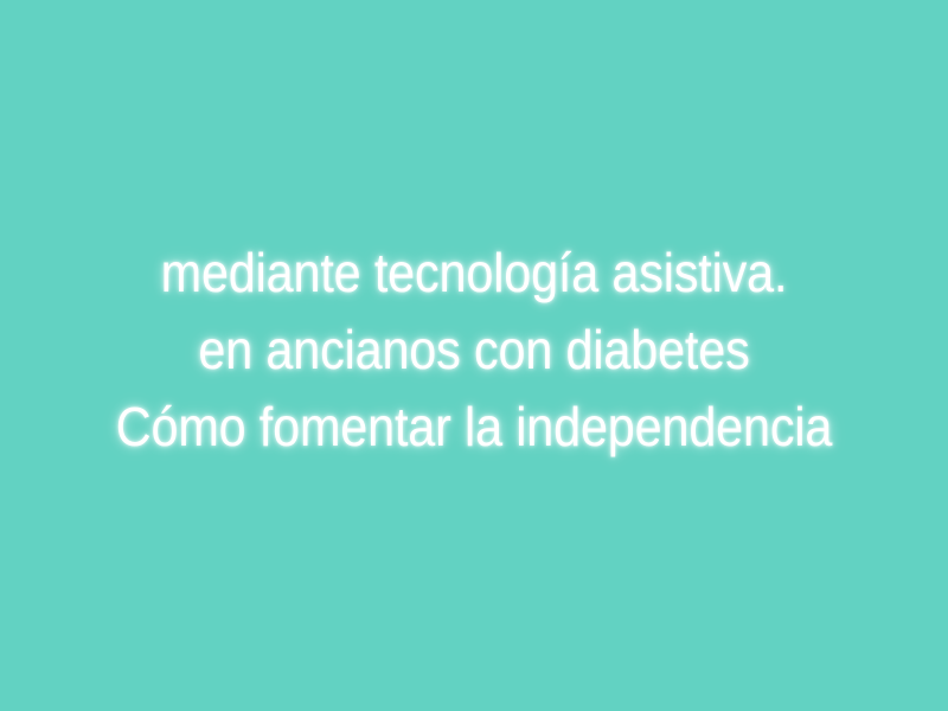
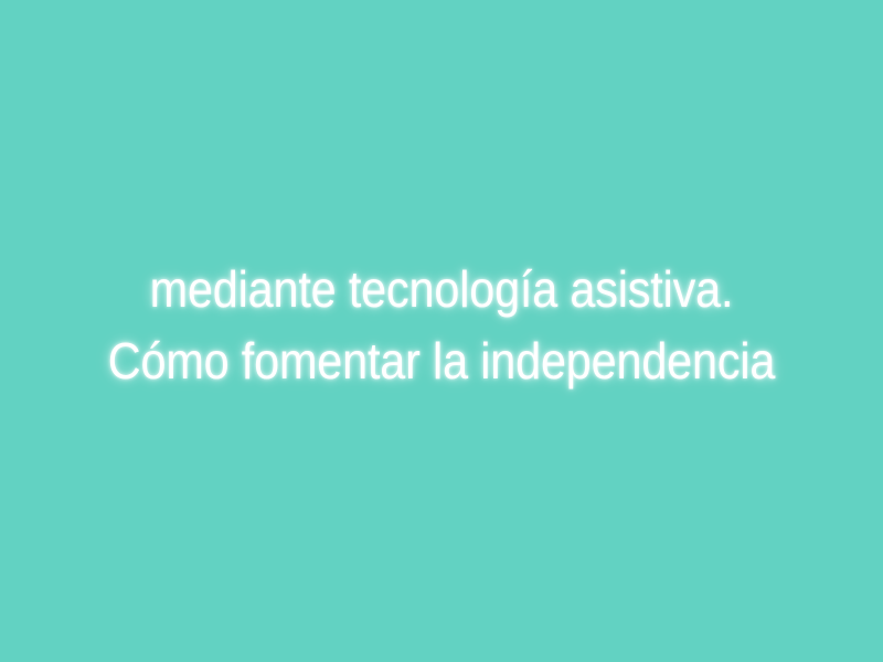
  mediante tecnología asistiva.
- en ancianos con diabetes
  Cómo fomentar la independencia
